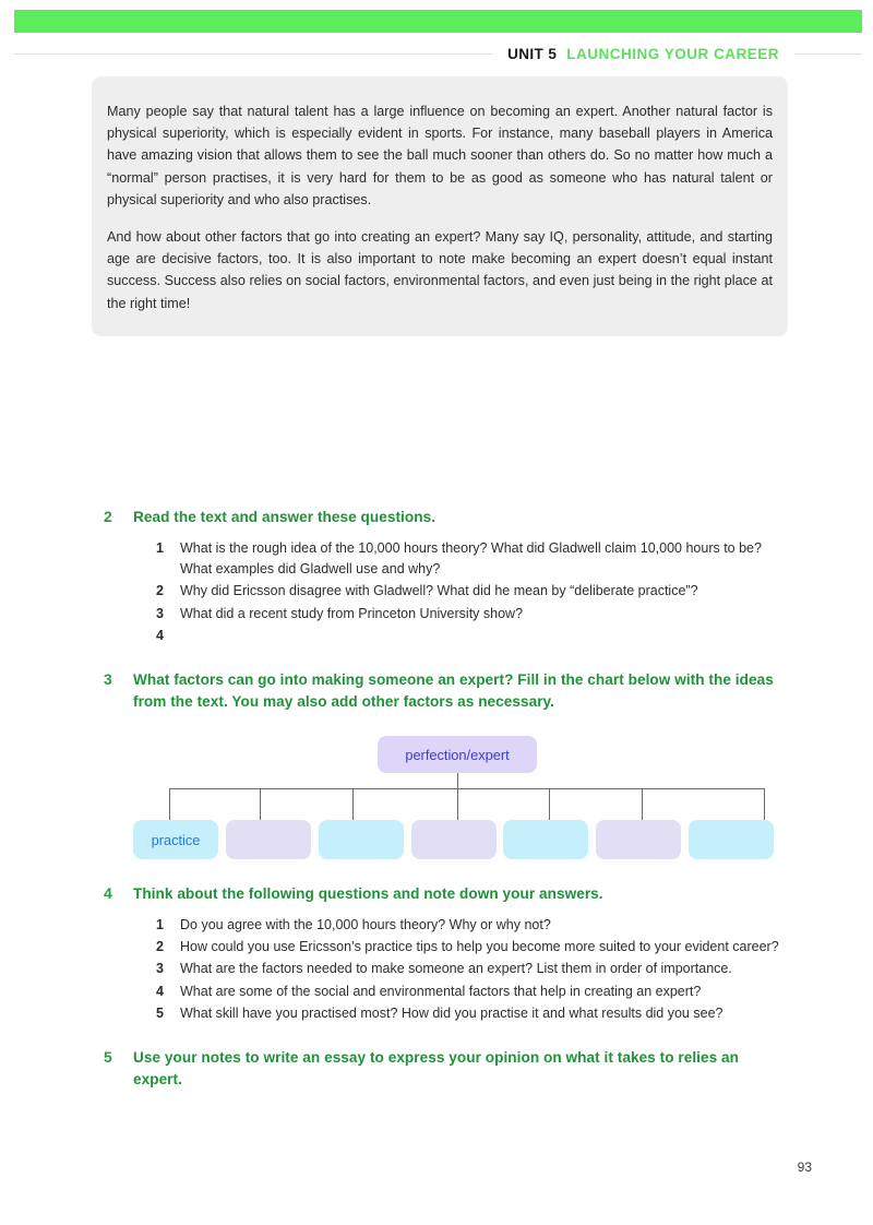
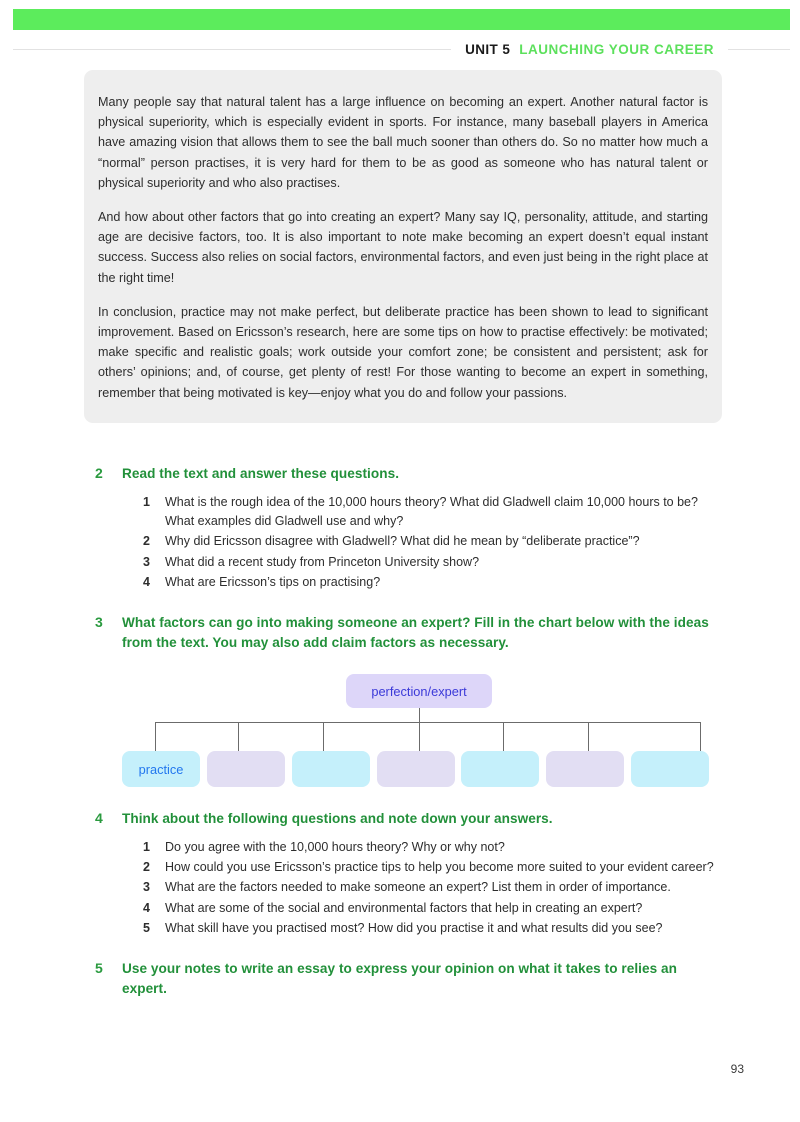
  UNIT 5
  LAUNCHING YOUR CAREER
  Many people say that natural talent has a large influence on becoming an expert. Another natural factor is physical superiority, which is especially evident in sports. For instance, many baseball players in America have amazing vision that allows them to see the ball much sooner than others do. So no matter how much a “normal” person practises, it is very hard for them to be as good as someone who has natural talent or physical superiority and who also practises.
  And how about other factors that go into creating an expert? Many say IQ, personality, attitude, and starting age are decisive factors, too. It is also important to note make becoming an expert doesn’t equal instant success. Success also relies on social factors, environmental factors, and even just being in the right place at the right time!
+ In conclusion, practice may not make perfect, but deliberate practice has been shown to lead to significant improvement. Based on Ericsson’s research, here are some tips on how to practise effectively: be motivated; make specific and realistic goals; work outside your comfort zone; be consistent and persistent; ask for others’ opinions; and, of course, get plenty of rest! For those wanting to become an expert in something, remember that being motivated is key—enjoy what you do and follow your passions.
  2
  Read the text and answer these questions.
  1
  What is the rough idea of the 10,000 hours theory? What did Gladwell claim 10,000 hours to be? What examples did Gladwell use and why?
  2
  Why did Ericsson disagree with Gladwell? What did he mean by “deliberate practice”?
  3
  What did a recent study from Princeton University show?
  4
+ What are Ericsson’s tips on practising?
  3
- What factors can go into making someone an expert? Fill in the chart below with the ideas from the text. You may also add other factors as necessary.
+ What factors can go into making someone an expert? Fill in the chart below with the ideas from the text. You may also add claim factors as necessary.
  perfection/expert
  practice
  4
  Think about the following questions and note down your answers.
  1
  Do you agree with the 10,000 hours theory? Why or why not?
  2
  How could you use Ericsson’s practice tips to help you become more suited to your evident career?
  3
  What are the factors needed to make someone an expert? List them in order of importance.
  4
  What are some of the social and environmental factors that help in creating an expert?
  5
  What skill have you practised most? How did you practise it and what results did you see?
  5
  Use your notes to write an essay to express your opinion on what it takes to relies an expert.
  93
